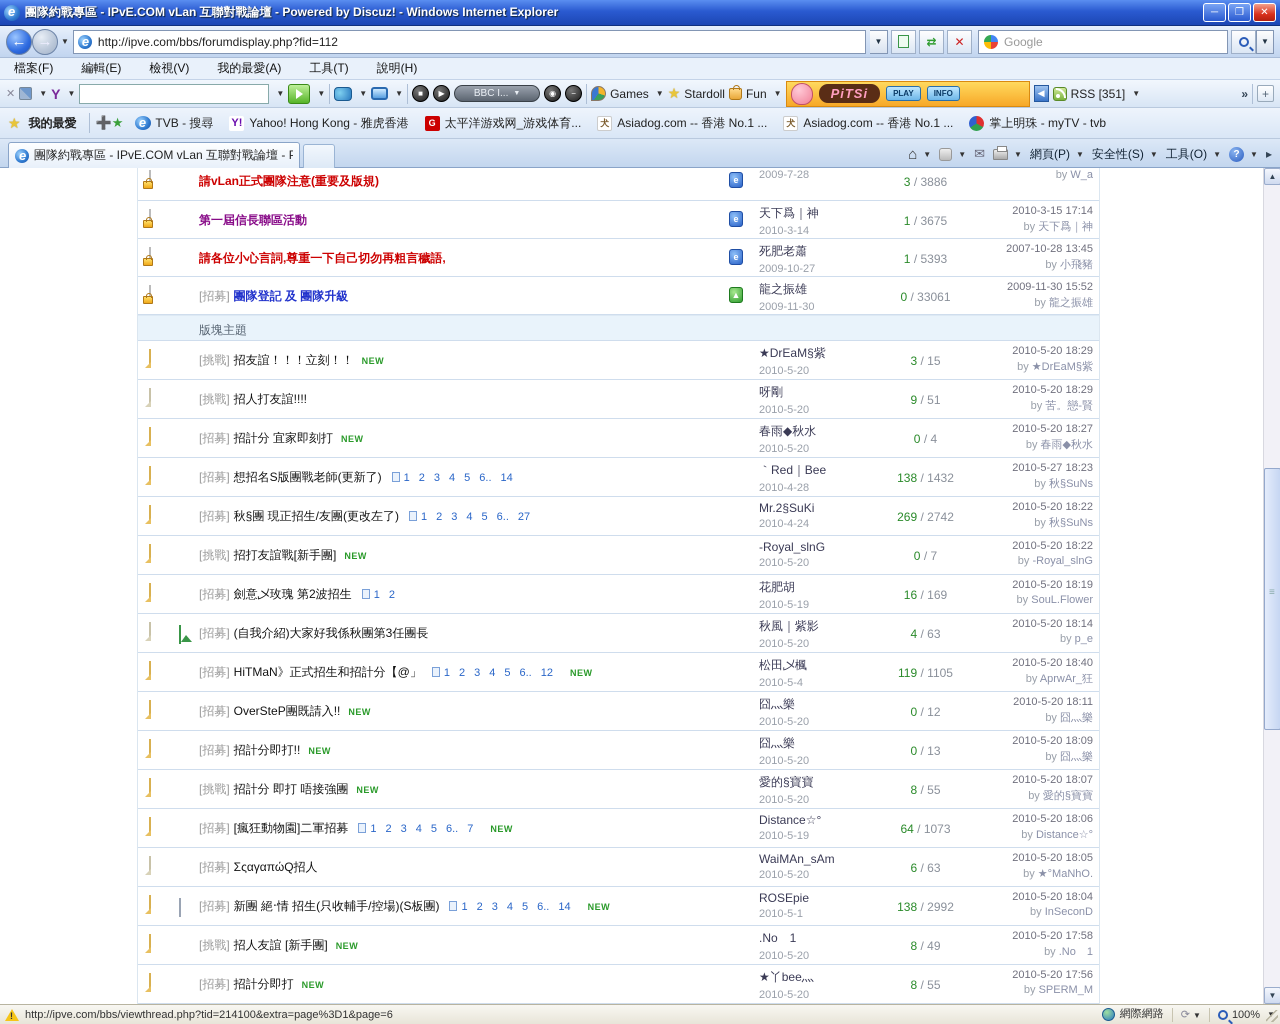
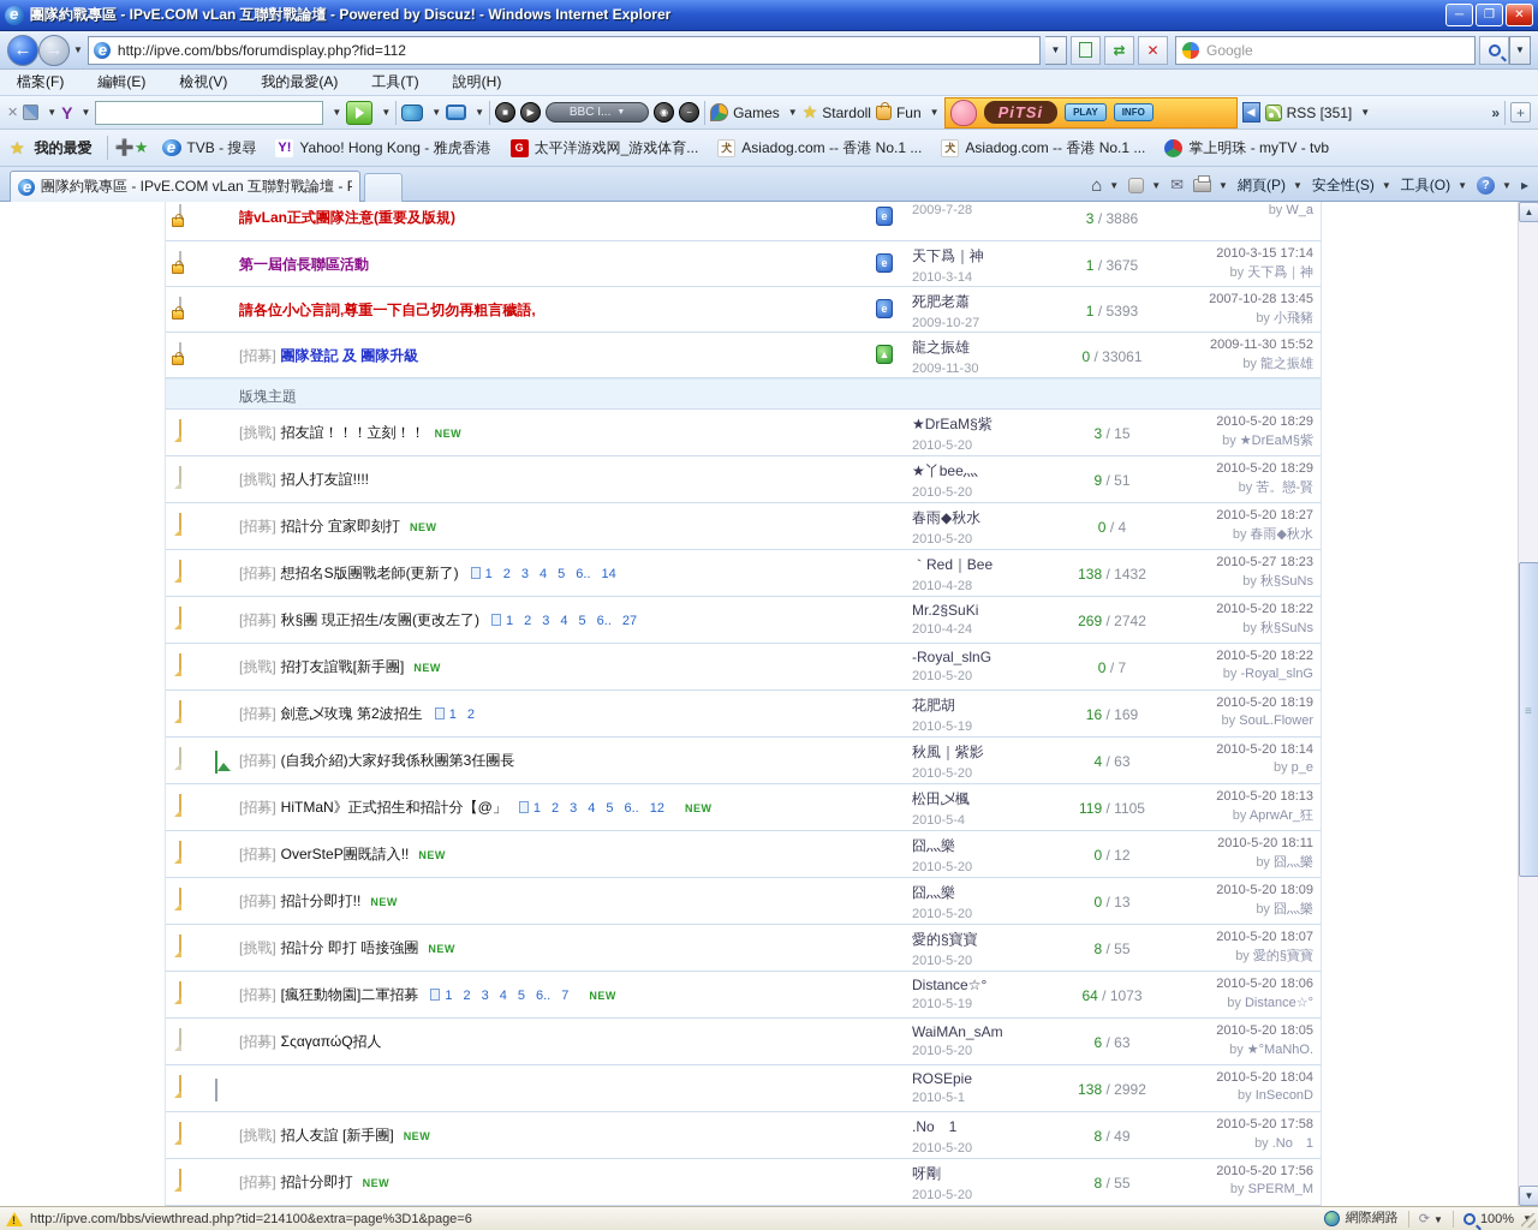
  團隊約戰專區 - IPvE.COM vLan 互聯對戰論壇 - Powered by Discuz! - Windows Internet Explorer
  ─
  ❐
  ✕
  ←
  →
  ▼
  http://ipve.com/bbs/forumdisplay.php?fid=112
  ▼
  ⇄
  ✕
  Google
  ▼
  檔案(F)
  編輯(E)
  檢視(V)
  我的最愛(A)
  工具(T)
  說明(H)
  ✕
  ▼
  Y
  ▼
  ▼
  ▼
  ▼
  ▼
  ■
  ▶
  BBC I...
  ◉
  −
  Games
  ▼
  ★
  Stardoll
  Fun
  ▼
  PiTSi
  PLAY
  INFO
  ◀
  RSS [351]
  ▼
  »
  +
  ★
  我的最愛
  ➕★
  TVB - 搜尋
  Y!
  Yahoo! Hong Kong - 雅虎香港
  G
  太平洋游戏网_游戏体育...
  犬
  Asiadog.com -- 香港 No.1 ...
  犬
  Asiadog.com -- 香港 No.1 ...
  掌上明珠 - myTV - tvb
  團隊約戰專區 - IPvE.COM vLan 互聯對戰論壇 - P
  ⌂
  ▼
  ▼
  ✉
  ▼
  網頁(P)
  ▼
  安全性(S)
  ▼
  工具(O)
  ▼
  ?
  ▼
  ▸
  請vLan正式團隊注意(重要及版規)
  e
  2009-7-28
  3 / 3886
  by W_a
  第一屆信長聯區活動
  e
  天下爲｜神
  2010-3-14
  1 / 3675
  2010-3-15 17:14
  by 天下爲｜神
  請各位小心言詞,尊重一下自己切勿再粗言穢語,
  e
  死肥老蕭
  2009-10-27
  1 / 5393
  2007-10-28 13:45
  by 小飛豬
  [招募] 團隊登記 及 團隊升級
  ▲
  龍之振雄
  2009-11-30
  0 / 33061
  2009-11-30 15:52
  by 龍之振雄
  版塊主題
  [挑戰] 招友誼！！！立刻！！ NEW
  ★DrEaM§紫
  2010-5-20
  3 / 15
  2010-5-20 18:29
  by ★DrEaM§紫
  [挑戰] 招人打友誼!!!!
- 呀剛
+ ★丫bee灬
  2010-5-20
  9 / 51
  2010-5-20 18:29
  by 苦。戀-賢
  [招募] 招計分 宜家即刻打 NEW
  春雨◆秋水
  2010-5-20
  0 / 4
  2010-5-20 18:27
  by 春雨◆秋水
  [招募] 想招名S版團戰老師(更新了) 1 2 3 4 5 6.. 14
  ｀Red｜Bee
  2010-4-28
  138 / 1432
  2010-5-27 18:23
  by 秋§SuNs
  [招募] 秋§團 現正招生/友團(更改左了) 1 2 3 4 5 6.. 27
  Mr.2§SuKi
  2010-4-24
  269 / 2742
  2010-5-20 18:22
  by 秋§SuNs
  [挑戰] 招打友誼戰[新手團] NEW
  -Royal_slnG
  2010-5-20
  0 / 7
  2010-5-20 18:22
  by -Royal_slnG
  [招募] 劍意乄玫瑰 第2波招生 1 2
  花肥胡
  2010-5-19
  16 / 169
  2010-5-20 18:19
  by SouL.Flower
  [招募] (自我介紹)大家好我係秋團第3任團長
  秋風｜紫影
  2010-5-20
  4 / 63
  2010-5-20 18:14
  by p_e
  [招募] HiTMaN》正式招生和招計分【@」 1 2 3 4 5 6.. 12 NEW
  松田乄楓
  2010-5-4
  119 / 1105
- 2010-5-20 18:40
+ 2010-5-20 18:13
  by AprwAr_狂
  [招募] OverSteP團既請入!! NEW
  囧灬樂
  2010-5-20
  0 / 12
  2010-5-20 18:11
  by 囧灬樂
  [招募] 招計分即打!! NEW
  囧灬樂
  2010-5-20
  0 / 13
  2010-5-20 18:09
  by 囧灬樂
  [挑戰] 招計分 即打 唔接強團 NEW
  愛的§寶寶
  2010-5-20
  8 / 55
  2010-5-20 18:07
  by 愛的§寶寶
  [招募] [瘋狂動物園]二軍招募 1 2 3 4 5 6.. 7 NEW
  Distance☆°
  2010-5-19
  64 / 1073
  2010-5-20 18:06
  by Distance☆°
  [招募] ΣςαγαπώQ招人
  WaiMAn_sAm
  2010-5-20
  6 / 63
  2010-5-20 18:05
  by ★°MaNhO.
- [招募] 新團 絕‧情 招生(只收輔手/控場)(S板團) 1 2 3 4 5 6.. 14 NEW
  ROSEpie
  2010-5-1
  138 / 2992
  2010-5-20 18:04
  by InSeconD
  [挑戰] 招人友誼 [新手團] NEW
  .No 1
  2010-5-20
  8 / 49
  2010-5-20 17:58
  by .No 1
  [招募] 招計分即打 NEW
- ★丫bee灬
+ 呀剛
  2010-5-20
  8 / 55
  2010-5-20 17:56
  by SPERM_M
  ▲
  ▼
  http://ipve.com/bbs/viewthread.php?tid=214100&extra=page%3D1&page=6
  網際網路
  ⟳ ▼
  100%
